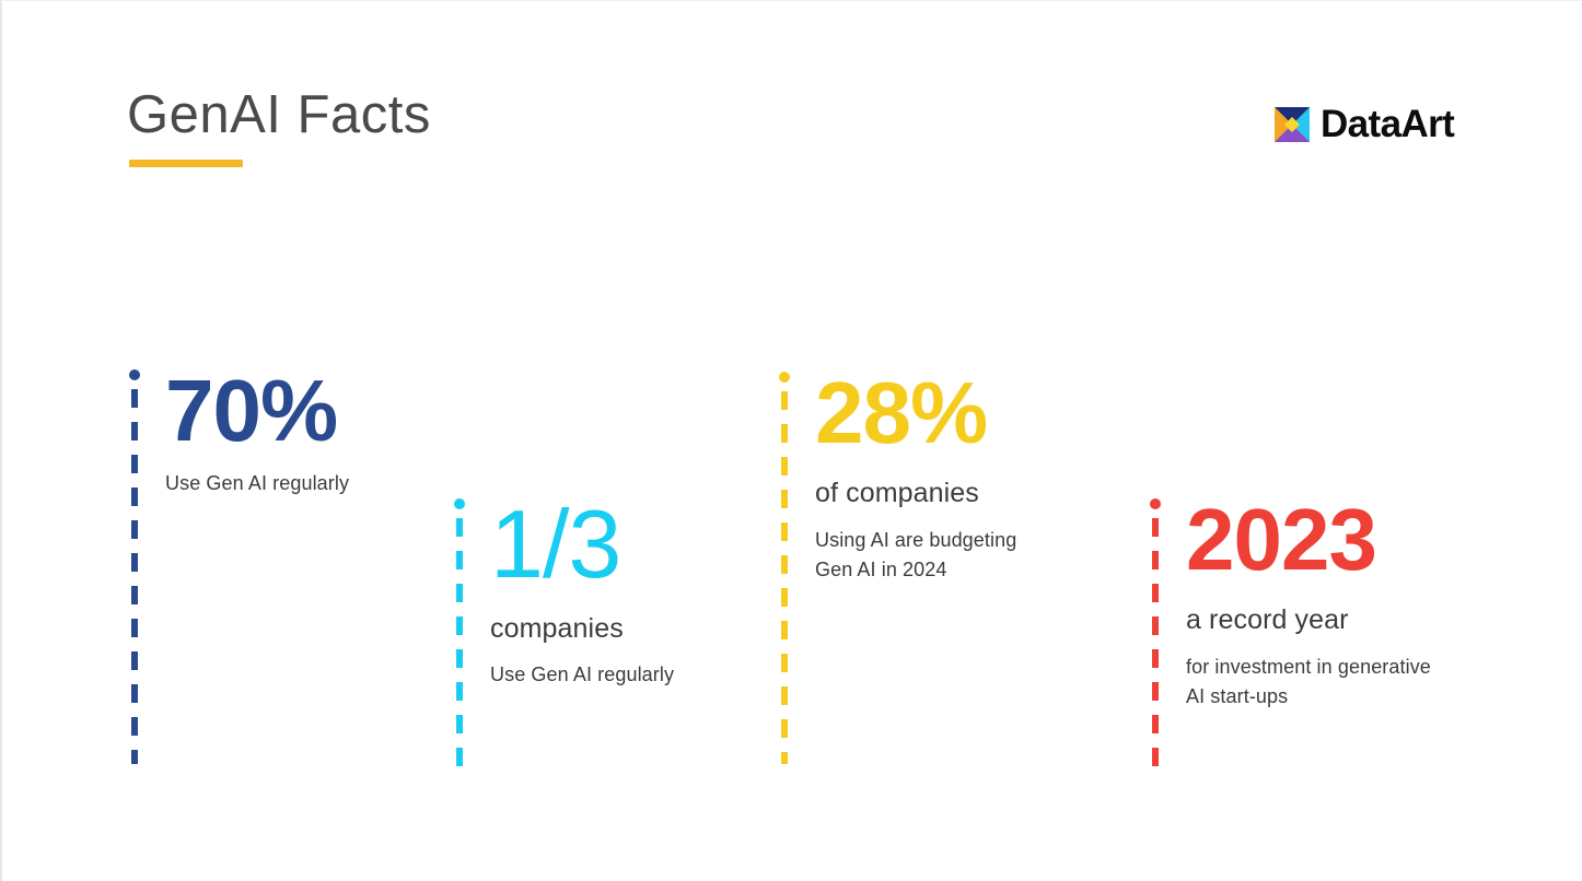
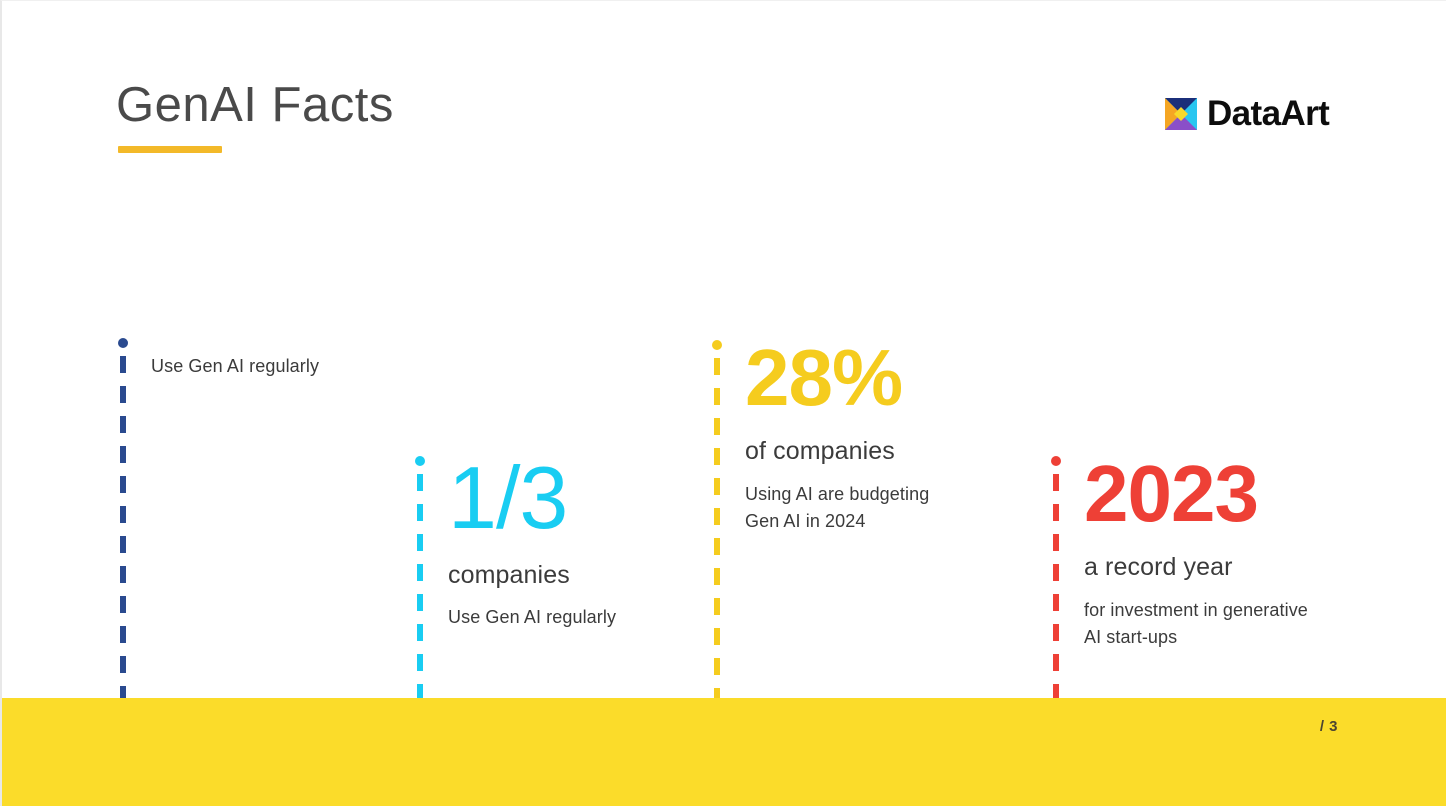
  GenAI Facts
  DataArt
- 70%
  Use Gen AI regularly
  1/3
  companies
  Use Gen AI regularly
  28%
  of companies
  Using AI are budgeting
  Gen AI in 2024
  2023
  a record year
  for investment in generative
  AI start-ups
+ / 3
